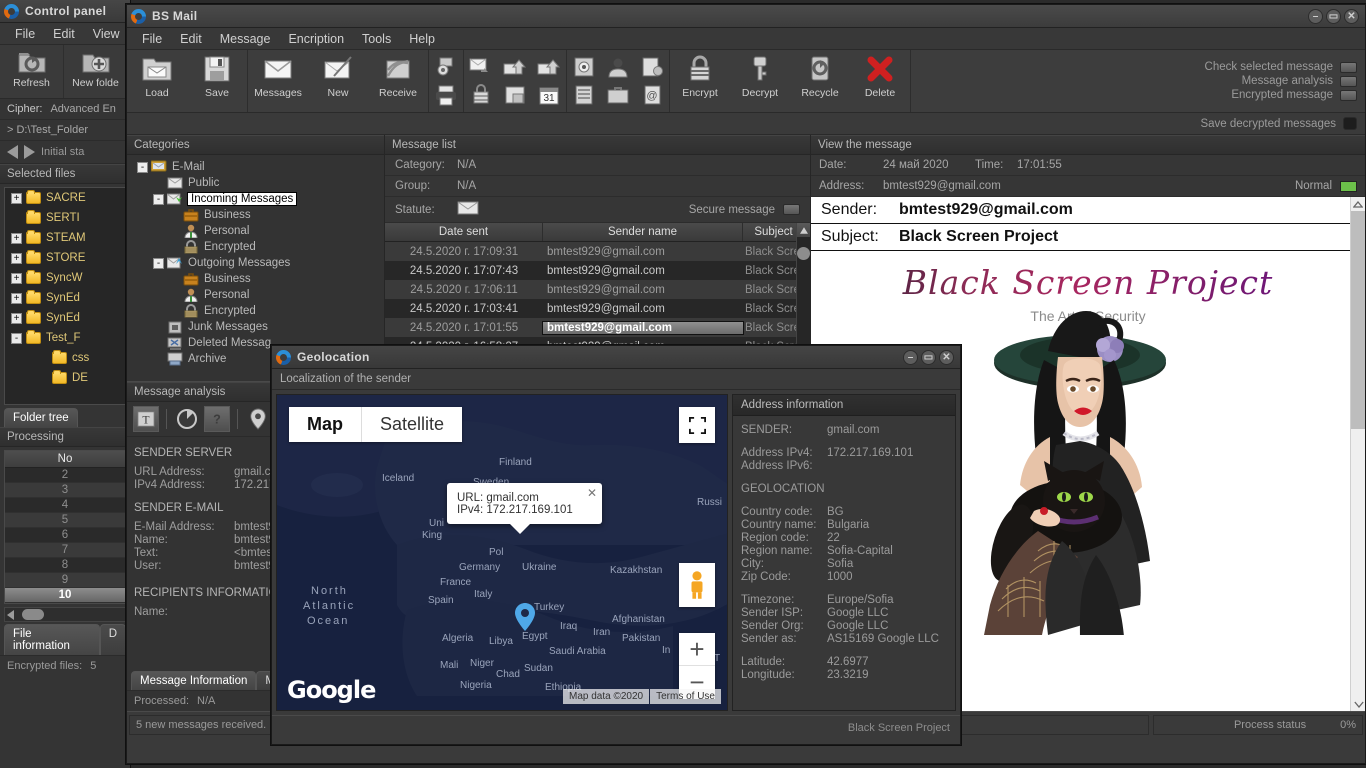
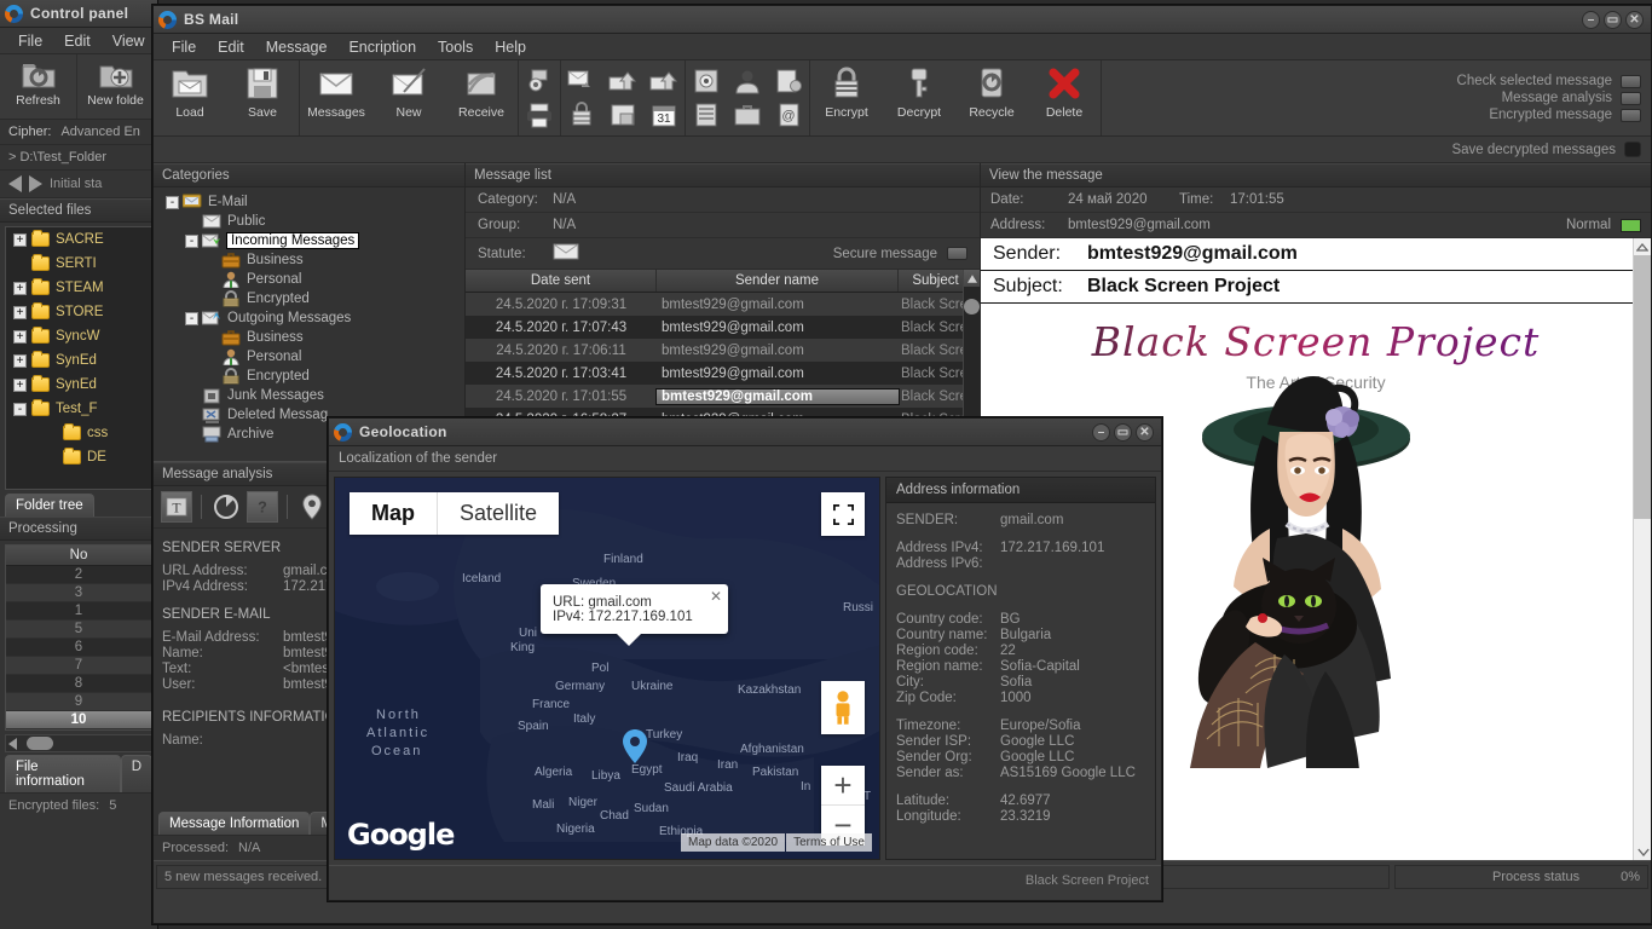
  Control panel
  File
  Edit
  View
  Refresh
  New folde
  Cipher:
  Advanced En
  > D:\Test_Folder
  Initial sta
  Selected files
  +
  SACRE
  SERTI
  +
  STEAM
  +
  STORE
  +
  SyncW
  +
  SynEd
  +
  SynEd
  -
  Test_F
  css
  DE
  Folder tree
  Processing
  No
  2
  3
- 4
+ 1
  5
  6
  7
  8
  9
  10
  File information
  D
  Encrypted files:
  5
  BS Mail
  –
  ▭
  ✕
  File
  Edit
  Message
  Encription
  Tools
  Help
  Load
  Save
  Messages
  New
  Receive
  31
  @
  Encrypt
  Decrypt
  Recycle
  Delete
  Check selected message
  Message analysis
  Encrypted message
  Save decrypted messages
  Categories
  -
  E-Mail
  Public
  -
  Incoming Messages
  Business
  Personal
  Encrypted
  -
  Outgoing Messages
  Business
  Personal
  Encrypted
  Junk Messages
  Deleted Messag
  Archive
  Message analysis
  T
  ?
  SENDER SERVER
  URL Address:
  gmail.c
  IPv4 Address:
  172.21
  SENDER E-MAIL
  E-Mail Address:
  bmtest
  Name:
  bmtest
  Text:
  <bmtes
  User:
  bmtest
  RECIPIENTS INFORMATI
  Name:
  Message Information
  Processed:
  N/A
  Message list
  Category:
  N/A
  Group:
  N/A
  Statute:
  Secure message
  Date sent
  Sender name
  Subject
  24.5.2020 г. 17:09:31
  bmtest929@gmail.com
  Black Scr
  24.5.2020 г. 17:07:43
  bmtest929@gmail.com
  Black Scr
  24.5.2020 г. 17:06:11
  bmtest929@gmail.com
  Black Scr
  24.5.2020 г. 17:03:41
  bmtest929@gmail.com
  Black Scr
  24.5.2020 г. 17:01:55
  bmtest929@gmail.com
  Black Scr
  View the message
  Date:
  24 май 2020
  Time:
  17:01:55
  Address:
  bmtest929@gmail.com
  Normal
  Sender:
  bmtest929@gmail.com
  Subject:
  Black Screen Project
  Black Screen Project
  The Arecurity
  5 new messages received.
  Process status
  0%
  Geolocation
  –
  ▭
  ✕
  Localization of the sender
  Iceland
  Finland
  Russi
  Uni
  King
  Pol
  Germany
  Ukraine
  France
  Italy
  Spain
  Kazakhstan
  Turkey
  Iraq
  Iran
  Afghanistan
  Pakistan
  Algeria
  Libya
  Egypt
  Saudi Arabia
  Mali
  Niger
  Chad
  Sudan
  Nigeria
  Ethiopia
  In
  T
  North
  Atlantic
  Ocean
  Map
  Satellite
  +
  −
  ✕
  URL: gmail.com
  IPv4: 172.217.169.101
  Google
  Map data ©2020
  Terms of Use
  Address information
  SENDER:
  gmail.com
  Address IPv4:
  172.217.169.101
  Address IPv6:
  GEOLOCATION
  Country code:
  BG
  Country name:
  Bulgaria
  Region code:
  22
  Region name:
  Sofia-Capital
  City:
  Sofia
  Zip Code:
  1000
  Timezone:
  Europe/Sofia
  Sender ISP:
  Google LLC
  Sender Org:
  Google LLC
  Sender as:
  AS15169 Google LLC
  Latitude:
  42.6977
  Longitude:
  23.3219
  Black Screen Project
